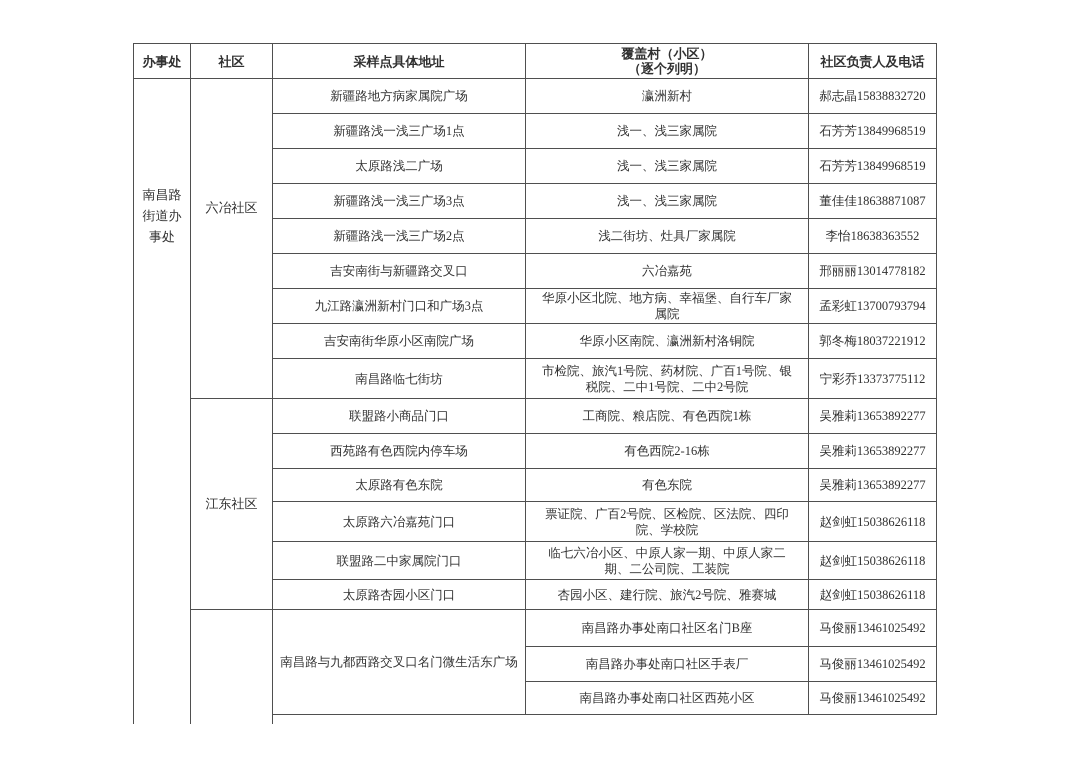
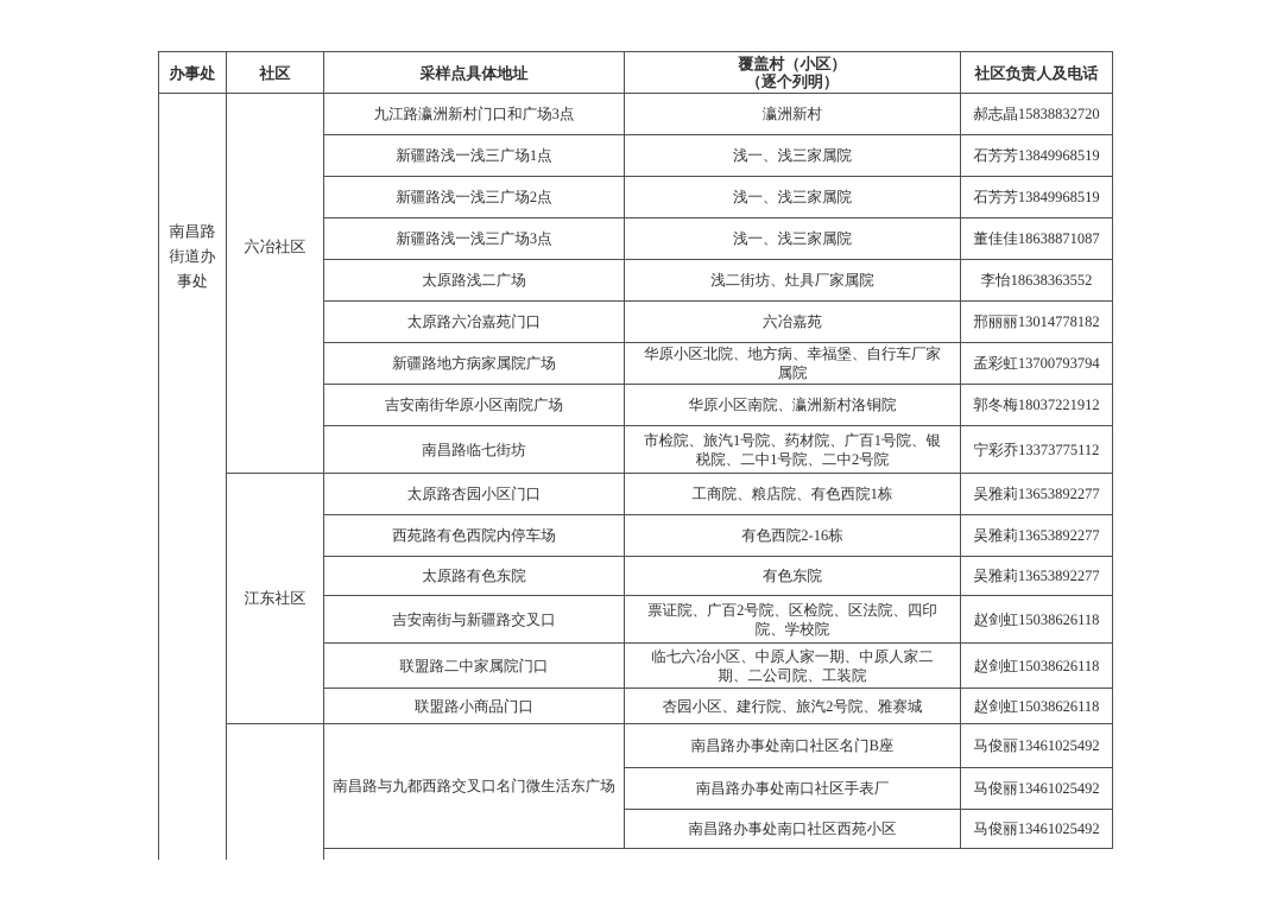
  办事处	社区	采样点具体地址	覆盖村（小区） （逐个列明）	社区负责人及电话
- 南昌路街道办事处	六冶社区	新疆路地方病家属院广场	瀛洲新村	郝志晶15838832720
+ 南昌路街道办事处	六冶社区	九江路瀛洲新村门口和广场3点	瀛洲新村	郝志晶15838832720
  新疆路浅一浅三广场1点	浅一、浅三家属院	石芳芳13849968519
- 太原路浅二广场	浅一、浅三家属院	石芳芳13849968519
+ 新疆路浅一浅三广场2点	浅一、浅三家属院	石芳芳13849968519
  新疆路浅一浅三广场3点	浅一、浅三家属院	董佳佳18638871087
- 新疆路浅一浅三广场2点	浅二街坊、灶具厂家属院	李怡18638363552
+ 太原路浅二广场	浅二街坊、灶具厂家属院	李怡18638363552
- 吉安南街与新疆路交叉口	六冶嘉苑	邢丽丽13014778182
+ 太原路六冶嘉苑门口	六冶嘉苑	邢丽丽13014778182
- 九江路瀛洲新村门口和广场3点	华原小区北院、地方病、幸福堡、自行车厂家属院	孟彩虹13700793794
+ 新疆路地方病家属院广场	华原小区北院、地方病、幸福堡、自行车厂家属院	孟彩虹13700793794
  吉安南街华原小区南院广场	华原小区南院、瀛洲新村洛铜院	郭冬梅18037221912
  南昌路临七街坊	市检院、旅汽1号院、药材院、广百1号院、银税院、二中1号院、二中2号院	宁彩乔13373775112
- 江东社区	联盟路小商品门口	工商院、粮店院、有色西院1栋	吴雅莉13653892277
+ 江东社区	太原路杏园小区门口	工商院、粮店院、有色西院1栋	吴雅莉13653892277
  西苑路有色西院内停车场	有色西院2-16栋	吴雅莉13653892277
  太原路有色东院	有色东院	吴雅莉13653892277
- 太原路六冶嘉苑门口	票证院、广百2号院、区检院、区法院、四印院、学校院	赵剑虹15038626118
+ 吉安南街与新疆路交叉口	票证院、广百2号院、区检院、区法院、四印院、学校院	赵剑虹15038626118
  联盟路二中家属院门口	临七六冶小区、中原人家一期、中原人家二期、二公司院、工装院	赵剑虹15038626118
- 太原路杏园小区门口	杏园小区、建行院、旅汽2号院、雅赛城	赵剑虹15038626118
+ 联盟路小商品门口	杏园小区、建行院、旅汽2号院、雅赛城	赵剑虹15038626118
  	南昌路与九都西路交叉口名门微生活东广场	南昌路办事处南口社区名门B座	马俊丽13461025492
  南昌路办事处南口社区手表厂	马俊丽13461025492
  南昌路办事处南口社区西苑小区	马俊丽13461025492
